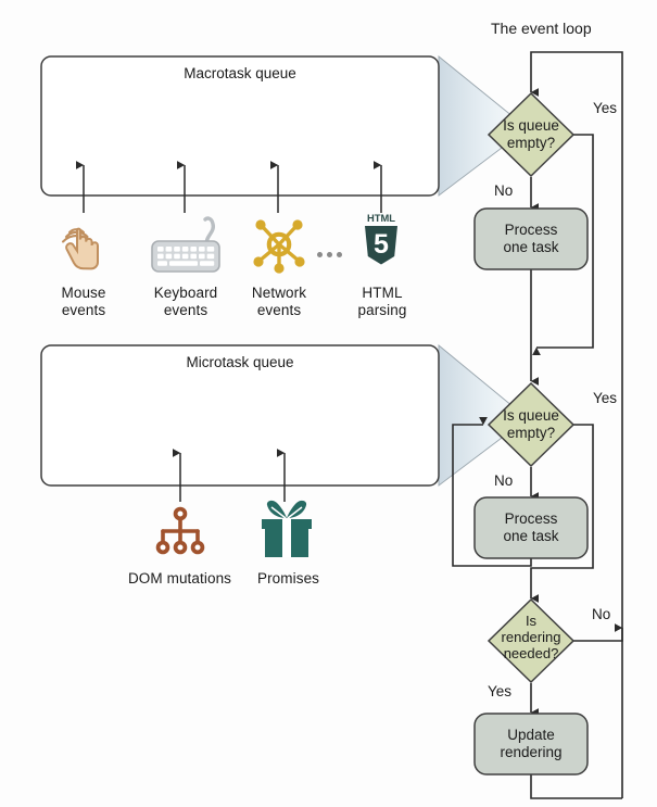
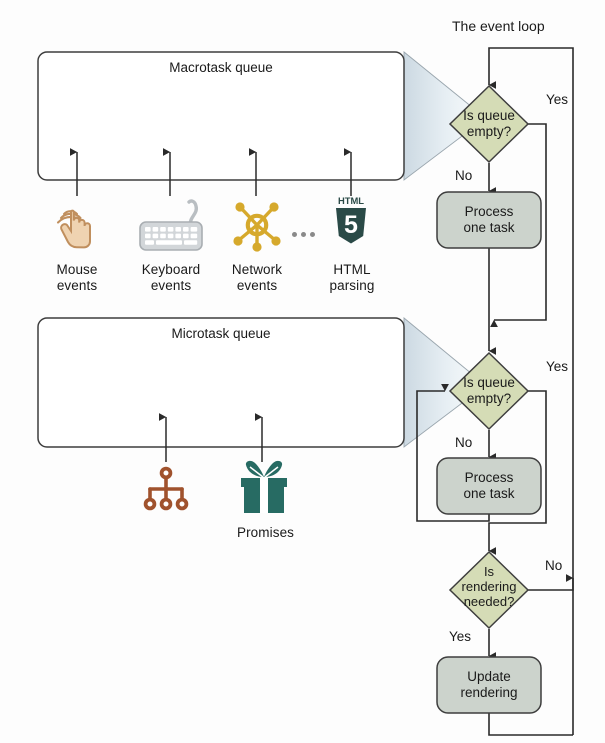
  The event loop
  Macrotask queue
  Microtask queue
  Is queue
  empty?
  Process
  one task
  Is queue
  empty?
  Process
  one task
  Is
  rendering
  needed?
  Update
  rendering
  Yes
  No
  Yes
  No
  No
  Yes
  HTML
  5
  Mouse
  events
  Keyboard
  events
  Network
  events
  HTML
  parsing
- DOM mutations
  Promises
